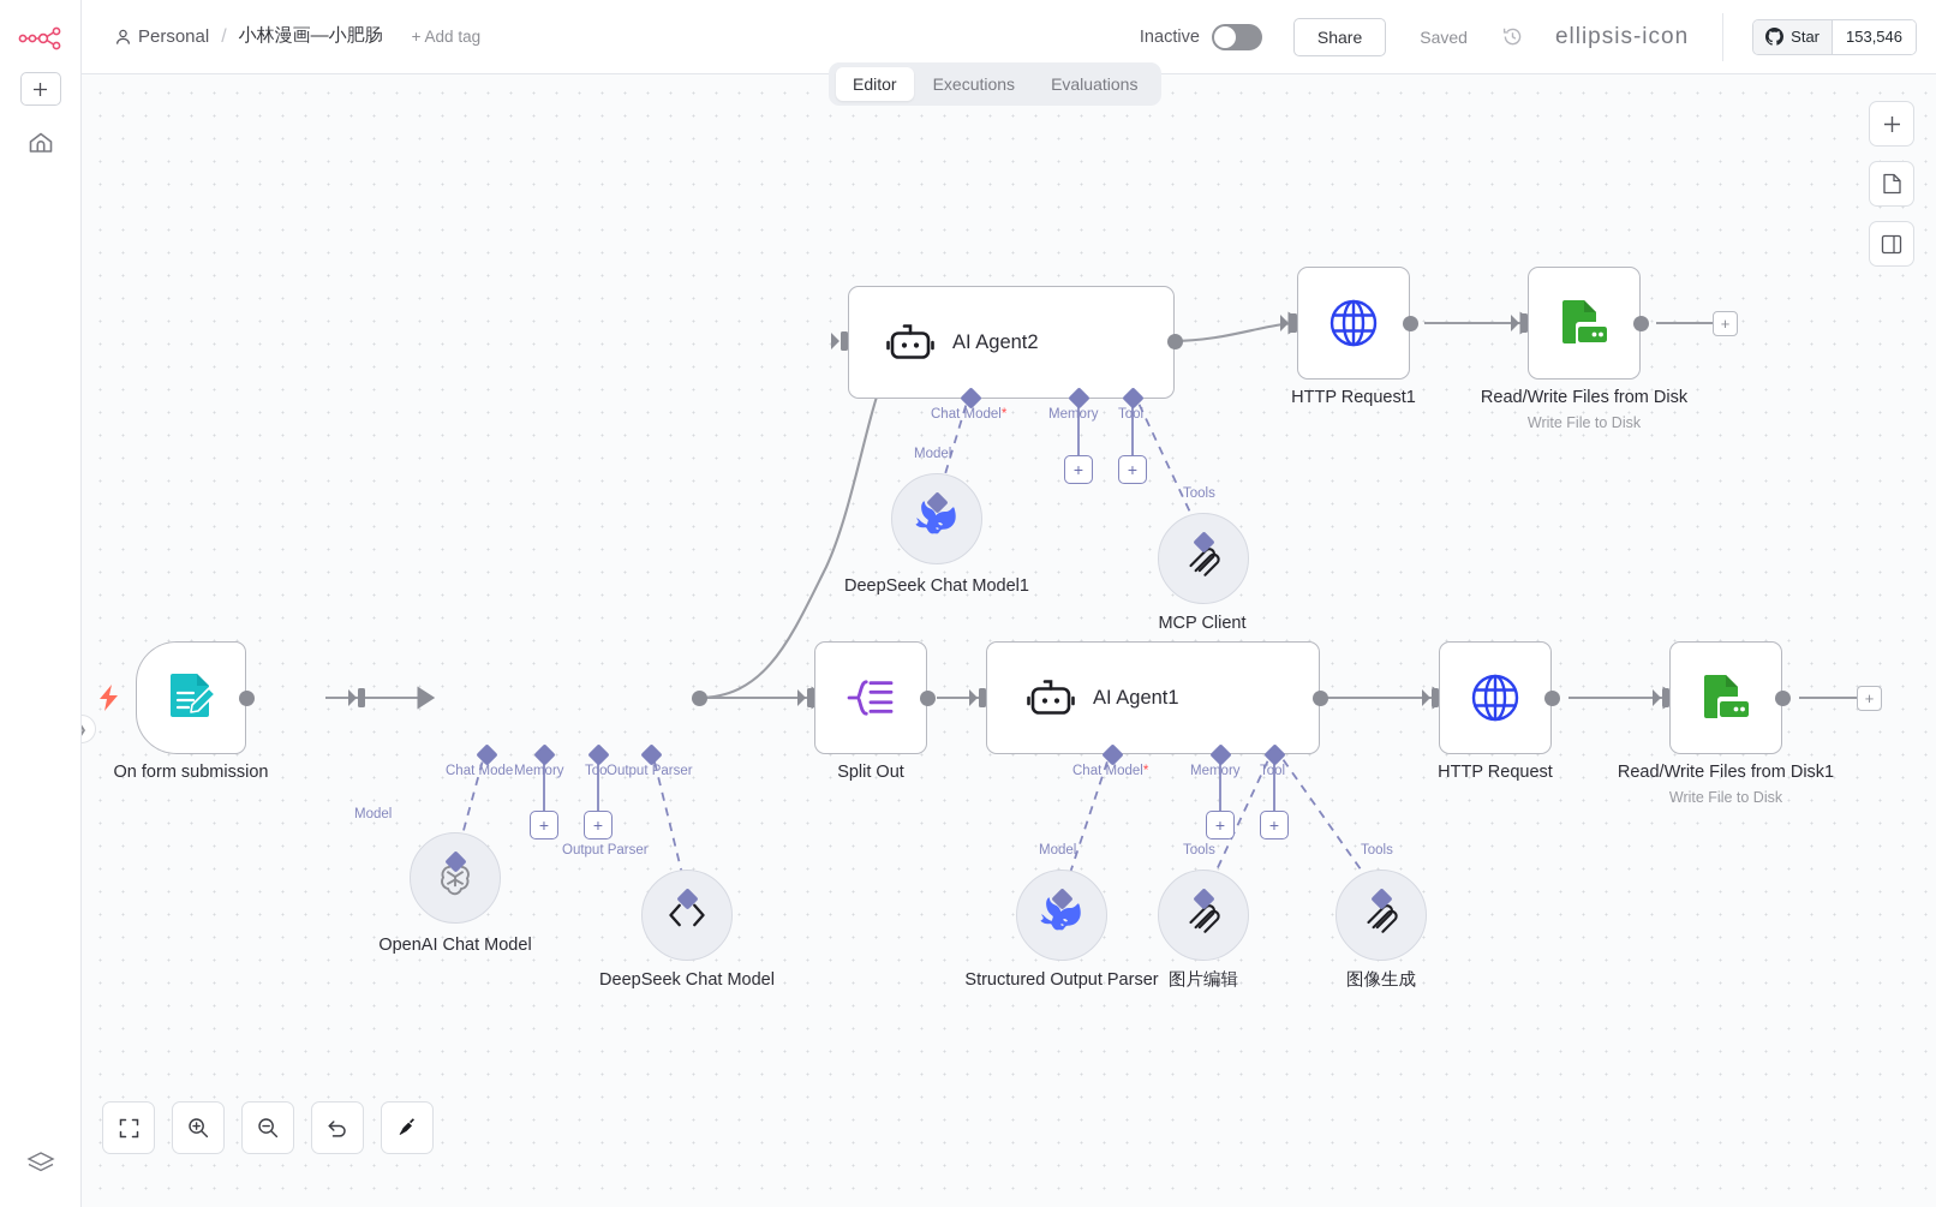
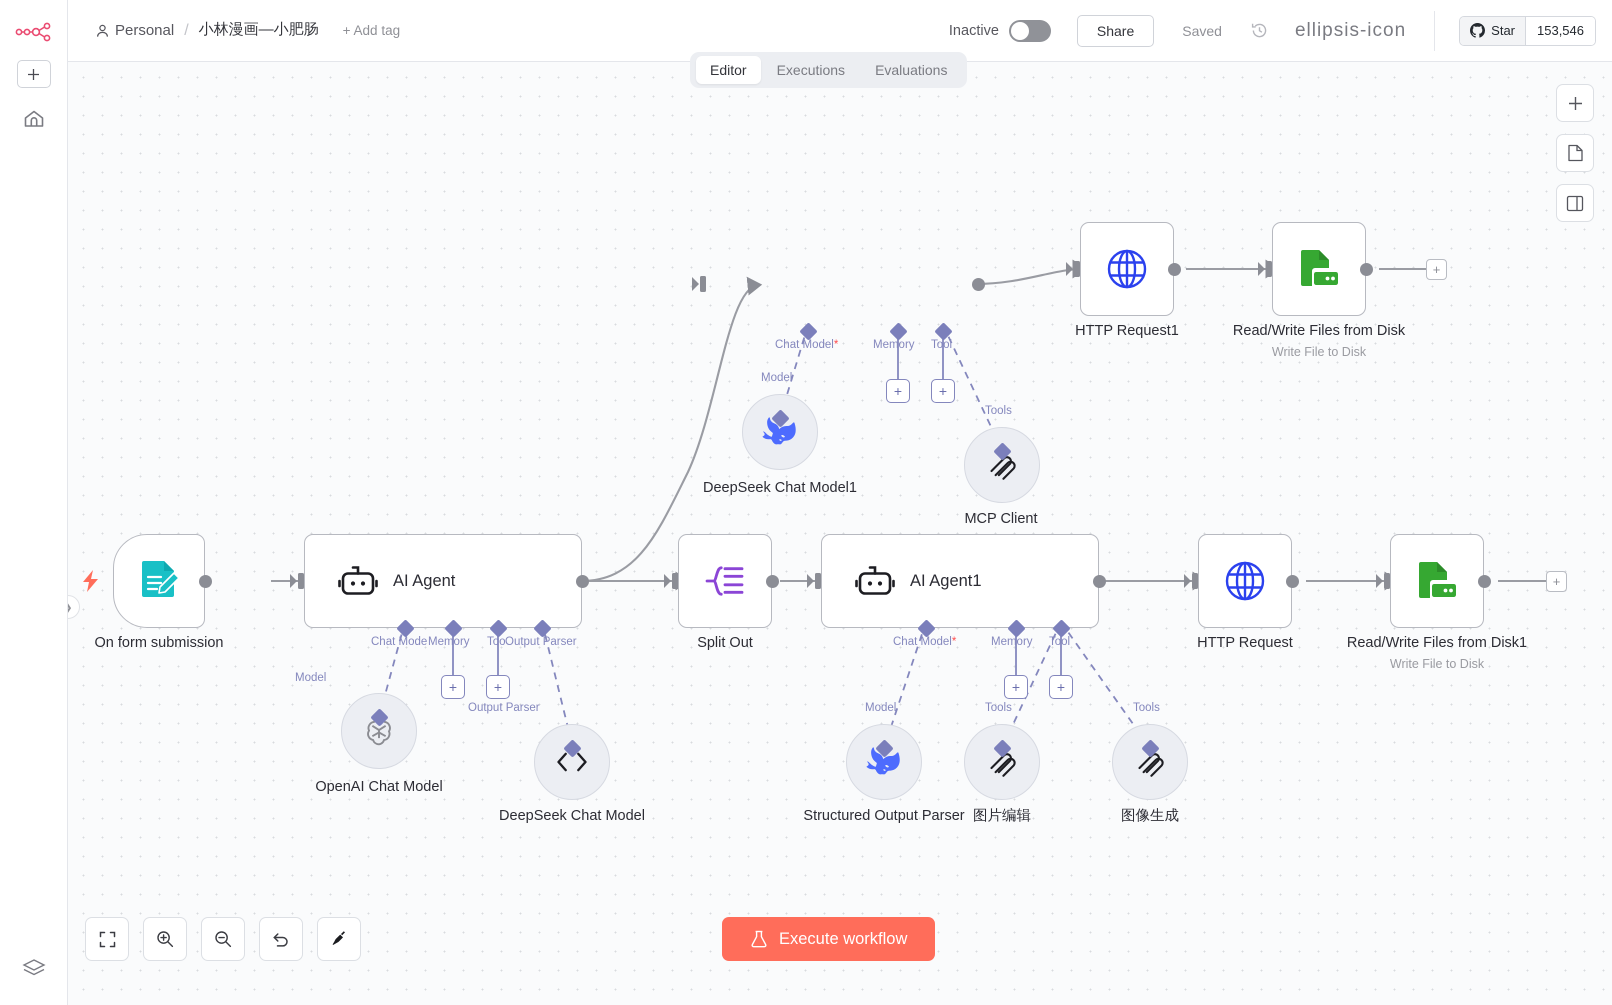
  Personal
  /
  小林漫画—小肥肠
  + Add tag
  Inactive
  Share
  Saved
  ellipsis-icon
  Star
  153,546
  Editor
  Executions
  Evaluations
  ❯
+ Execute workflow
  On form submission
+ AI Agent
  Chat Mode
  Memory
  Too
  Output Parser
  +
  +
  Model
  Output Parser
  OpenAI Chat Model
  DeepSeek Chat Model
  Split Out
  AI Agent1
  Chat Model*
  Memory
  Tool
  +
  +
  Model
  Tools
  Tools
  Structured Output Parser
  图片编辑
  图像生成
  HTTP Request
  +
  Read/Write Files from Disk1
  Write File to Disk
- AI Agent2
  Chat Model*
  Memory
  Tool
  +
  +
  Model
  Tools
  DeepSeek Chat Model1
  MCP Client
  HTTP Request1
  +
  Read/Write Files from Disk
  Write File to Disk
